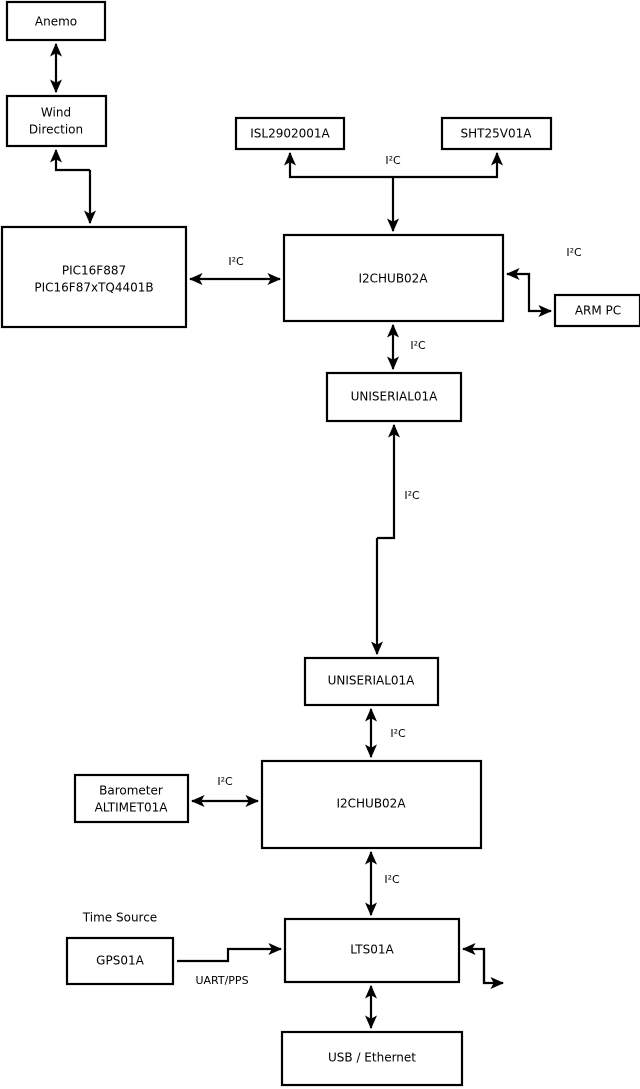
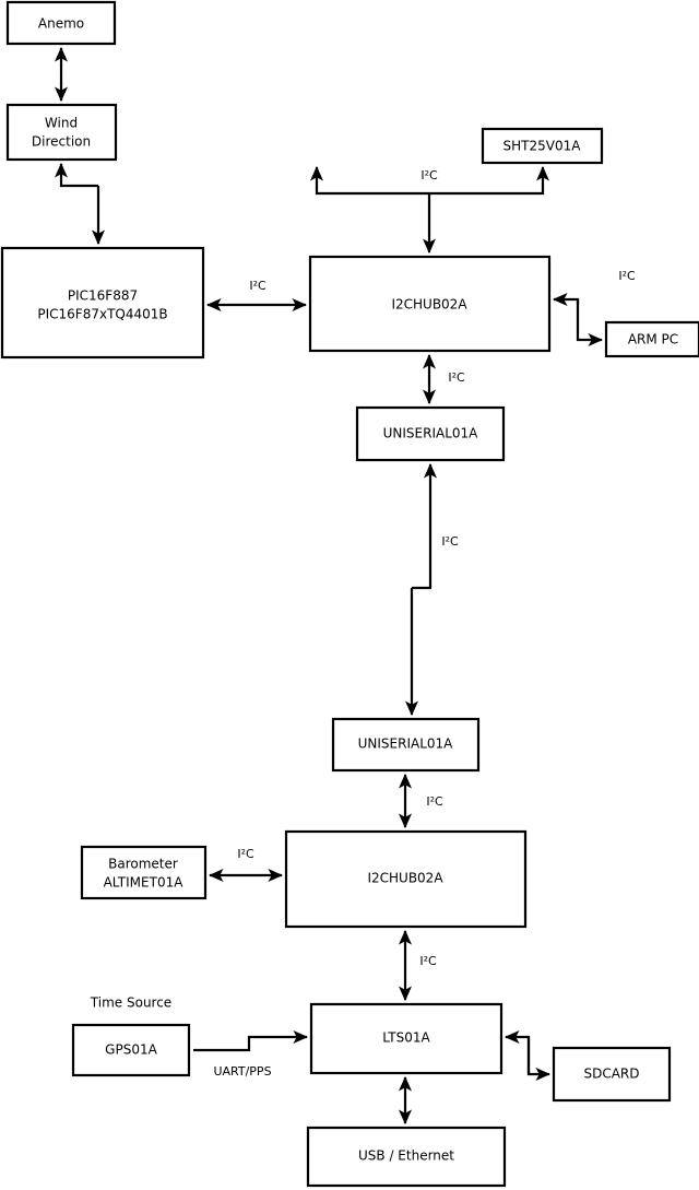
  Anemo
  Wind
  Direction
  PIC16F887
  PIC16F87xTQ4401B
- ISL2902001A
  SHT25V01A
  I2CHUB02A
  ARM PC
  UNISERIAL01A
  UNISERIAL01A
  I2CHUB02A
  Barometer
  ALTIMET01A
  GPS01A
  LTS01A
+ SDCARD
  USB / Ethernet
  I²C
  I²C
  I²C
  I²C
  I²C
  I²C
  I²C
  I²C
  UART/PPS
  Time Source
